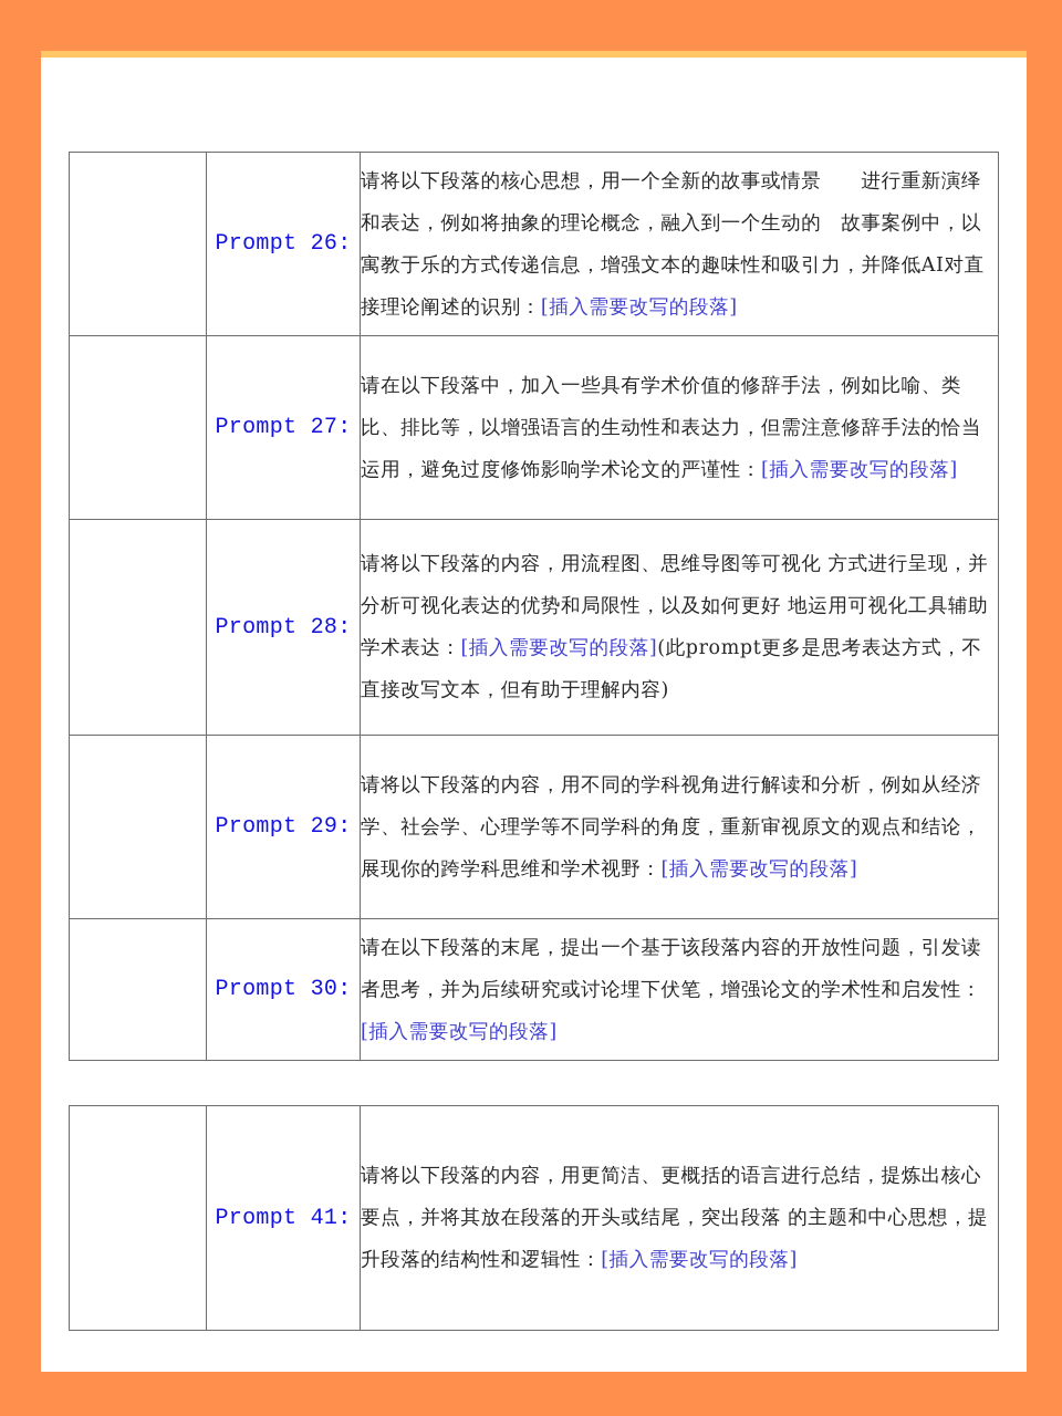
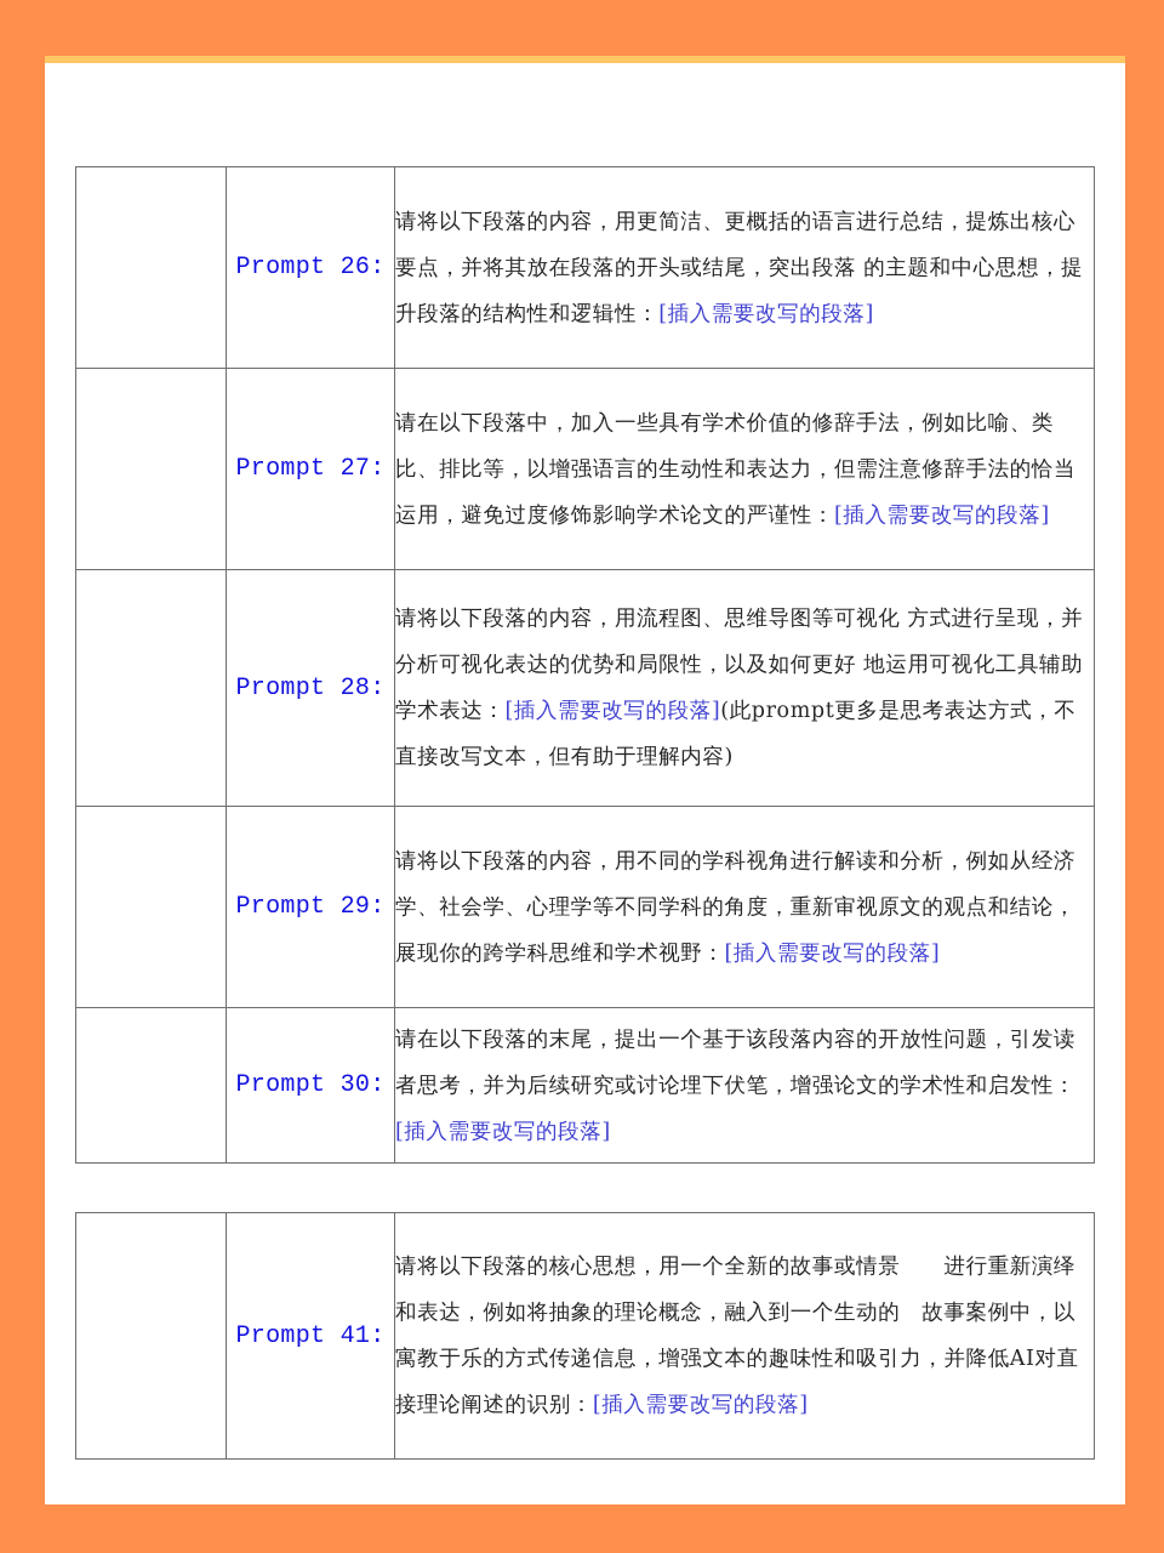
- 	Prompt 26:	请将以下段落的核心思想，用一个全新的故事或情景 进行重新演绎和表达，例如将抽象的理论概念，融入到一个生动的 故事案例中，以寓教于乐的方式传递信息，增强文本的趣味性和吸引力，并降低AI对直接理论阐述的识别：[插入需要改写的段落]
+ 	Prompt 26:	请将以下段落的内容，用更简洁、更概括的语言进行总结，提炼出核心要点，并将其放在段落的开头或结尾，突出段落 的主题和中心思想，提升段落的结构性和逻辑性：[插入需要改写的段落]
  	Prompt 27:	请在以下段落中，加入一些具有学术价值的修辞手法，例如比喻、类比、排比等，以增强语言的生动性和表达力，但需注意修辞手法的恰当运用，避免过度修饰影响学术论文的严谨性：[插入需要改写的段落]
  	Prompt 28:	请将以下段落的内容，用流程图、思维导图等可视化 方式进行呈现，并分析可视化表达的优势和局限性，以及如何更好 地运用可视化工具辅助学术表达：[插入需要改写的段落](此prompt更多是思考表达方式，不直接改写文本，但有助于理解内容)
  	Prompt 29:	请将以下段落的内容，用不同的学科视角进行解读和分析，例如从经济学、社会学、心理学等不同学科的角度，重新审视原文的观点和结论，展现你的跨学科思维和学术视野：[插入需要改写的段落]
  	Prompt 30:	请在以下段落的末尾，提出一个基于该段落内容的开放性问题，引发读者思考，并为后续研究或讨论埋下伏笔，增强论文的学术性和启发性：[插入需要改写的段落]
- 	Prompt 41:	请将以下段落的内容，用更简洁、更概括的语言进行总结，提炼出核心要点，并将其放在段落的开头或结尾，突出段落 的主题和中心思想，提升段落的结构性和逻辑性：[插入需要改写的段落]
+ 	Prompt 41:	请将以下段落的核心思想，用一个全新的故事或情景 进行重新演绎和表达，例如将抽象的理论概念，融入到一个生动的 故事案例中，以寓教于乐的方式传递信息，增强文本的趣味性和吸引力，并降低AI对直接理论阐述的识别：[插入需要改写的段落]
